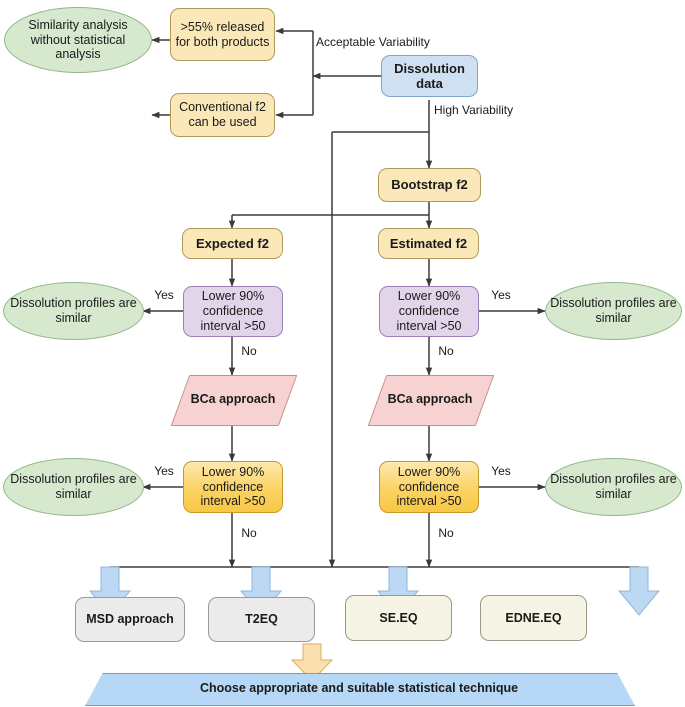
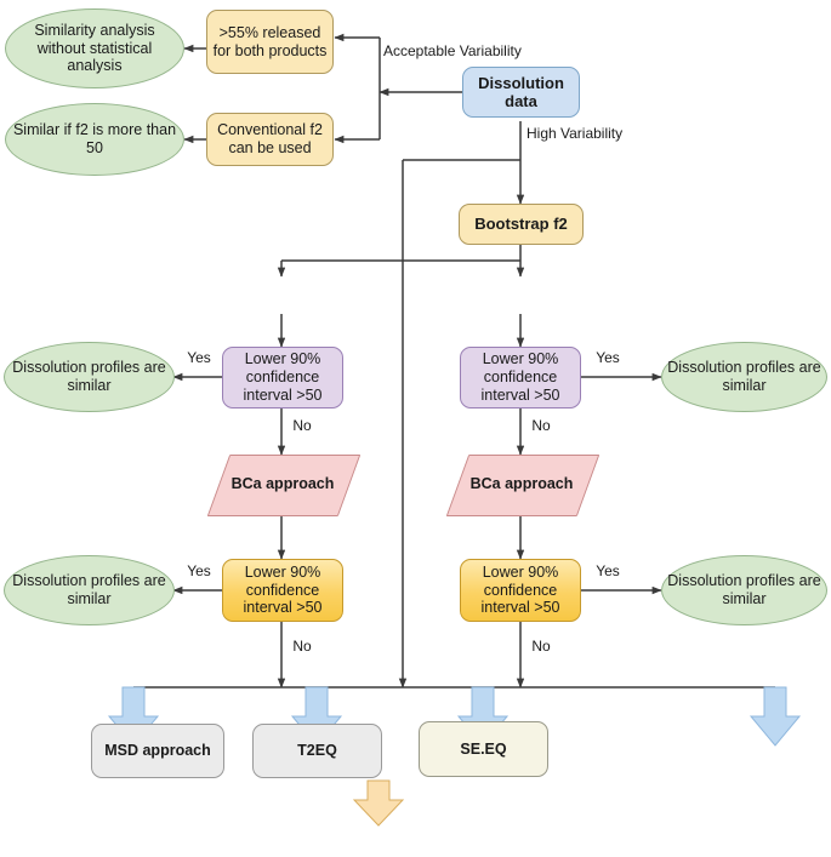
  Acceptable Variability
  High Variability
  Yes
  Yes
  Yes
  Yes
  No
  No
  No
  No
  Dissolution data
  >55% released for both products
  Conventional f2 can be used
  Similarity analysis without statistical analysis
+ Similar if f2 is more than 50
  Bootstrap f2
- Expected f2
- Estimated f2
  Lower 90% confidence interval >50
  Lower 90% confidence interval >50
  Dissolution profiles are similar
  Dissolution profiles are similar
  BCa approach
  BCa approach
  Lower 90% confidence interval >50
  Lower 90% confidence interval >50
  Dissolution profiles are similar
  Dissolution profiles are similar
  MSD approach
  T2EQ
  SE.EQ
- EDNE.EQ
- Choose appropriate and suitable statistical technique
